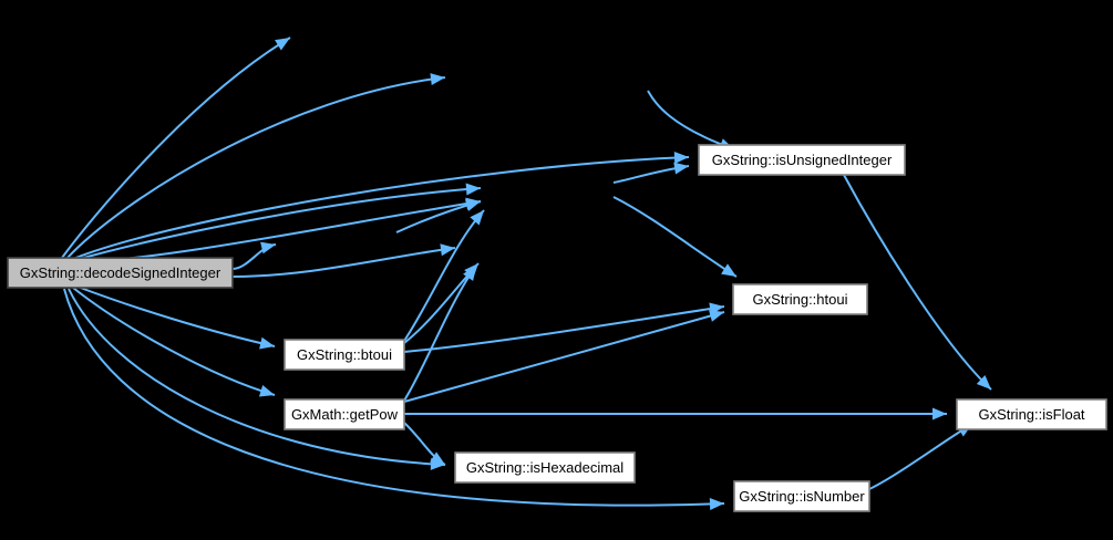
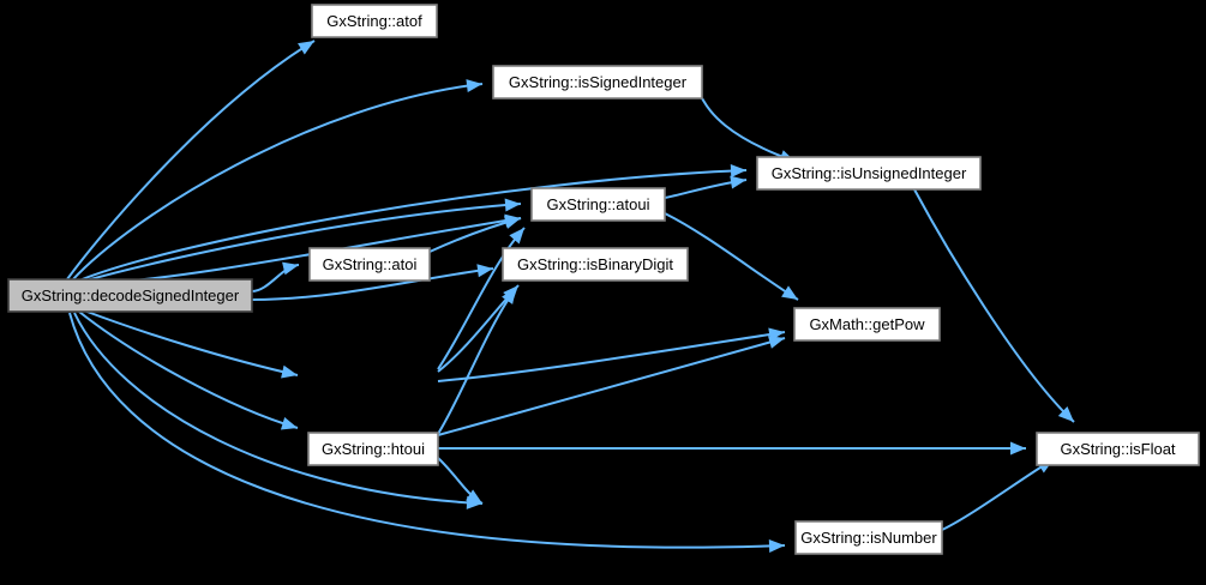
  GxString::decodeSignedInteger
+ GxString::atof
+ GxString::isSignedInteger
  GxString::isUnsignedInteger
+ GxString::atoui
+ GxString::atoi
+ GxString::isBinaryDigit
- GxString::htoui
+ GxMath::getPow
- GxString::btoui
- GxMath::getPow
+ GxString::htoui
  GxString::isFloat
- GxString::isHexadecimal
  GxString::isNumber
